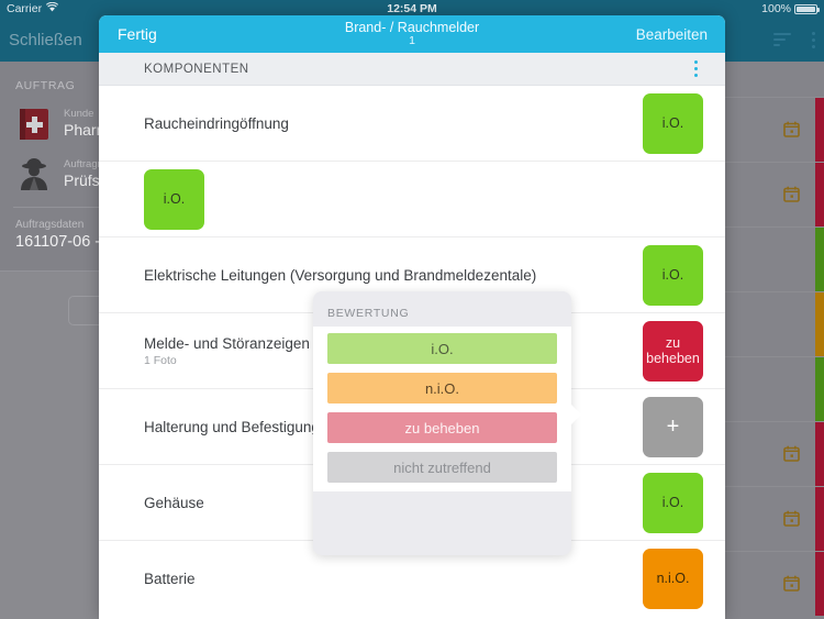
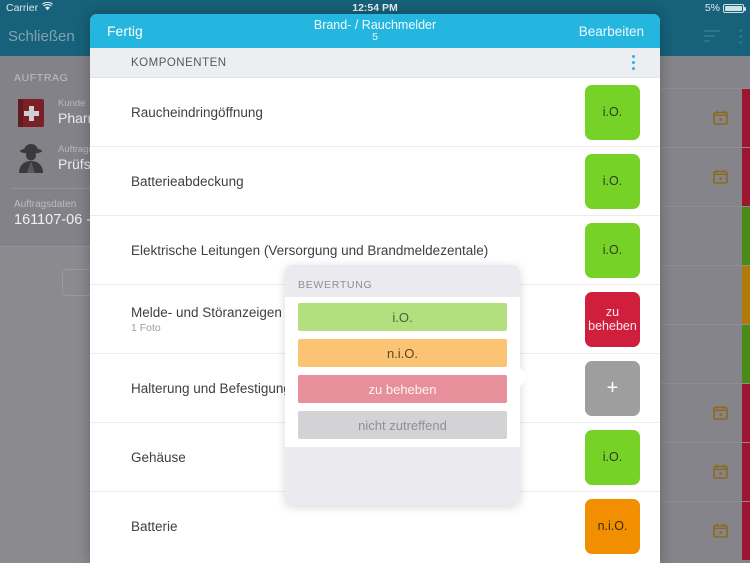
  Carrier
  12:54 PM
- 100%
+ 5%
  Schließen
  AUFTRAG
  Kunde
  Auftrag
  Prüfs
  Auftragsdaten
  161107-06 -
  Fertig
  Brand- / Rauchmelder
- 1
+ 5
  Bearbeiten
  KOMPONENTEN
  Raucheindringöffnung
  i.O.
+ Batterieabdeckung
  i.O.
  Elektrische Leitungen (Versorgung und Brandmeldezentale)
  i.O.
  Melde- und Störanzeigen
  1 Foto
  zu beheben
  Halterung und Befestigun
  +
  Gehäuse
  i.O.
  Batterie
  n.i.O.
  BEWERTUNG
  i.O.
  n.i.O.
  zu beheben
  nicht zutreffend
